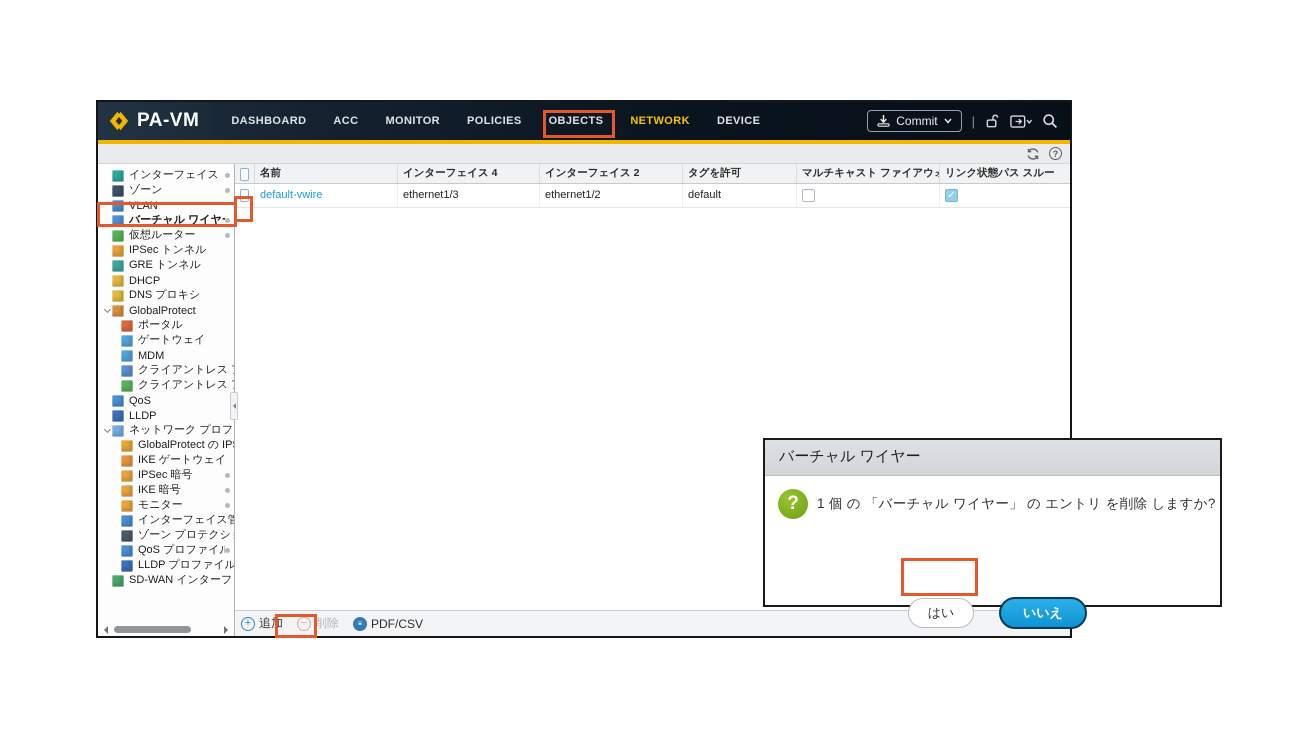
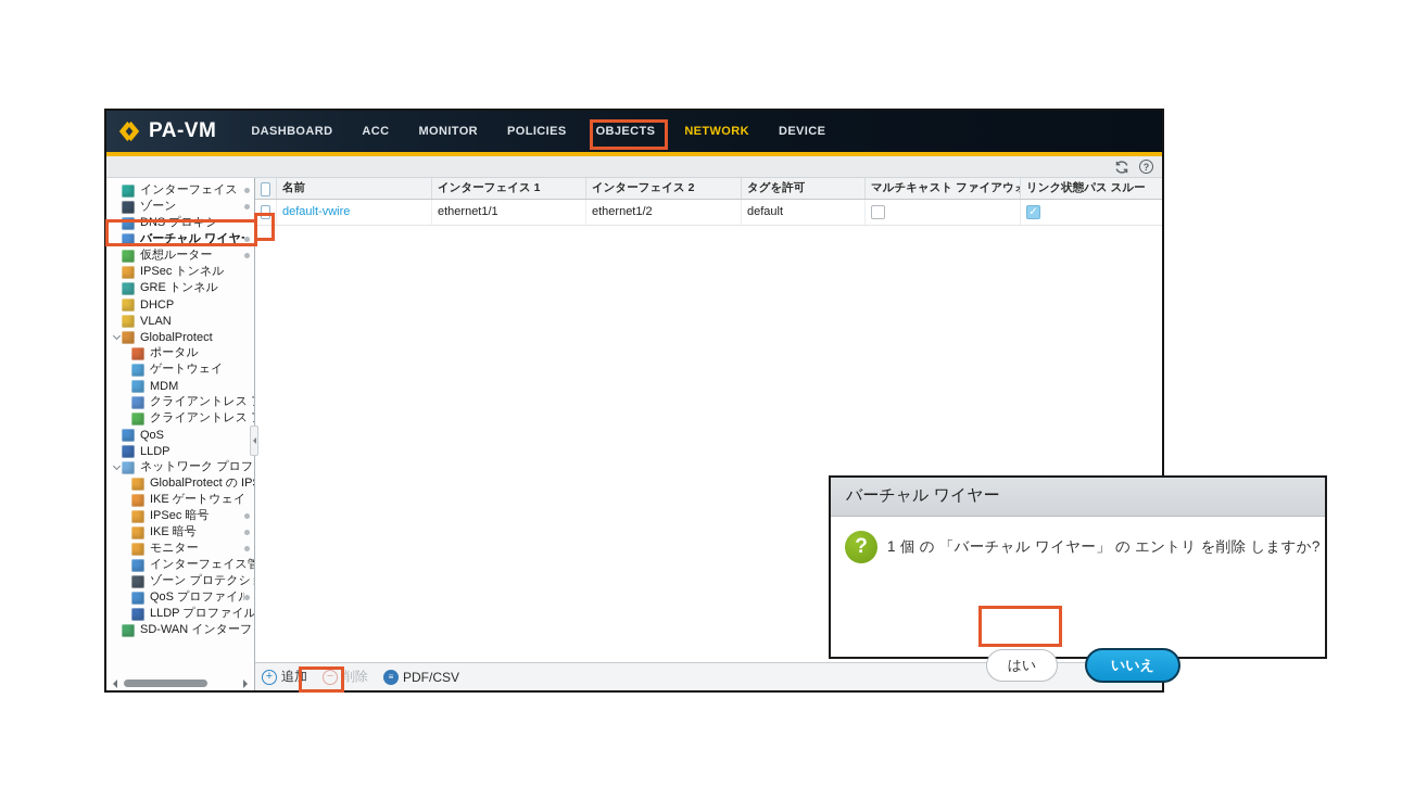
  PA-VM
  DASHBOARD
  ACC
  MONITOR
  POLICIES
  OBJECTS
  NETWORK
  DEVICE
- Commit
- |
  ?
  インターフェイス
  ゾーン
- VLAN
+ DNS プロキシ
  バーチャル ワイヤ
  仮想ルーター
  IPSec トンネル
  GRE トンネル
  DHCP
- DNS プロキシ
+ VLAN
  GlobalProtect
  ポータル
  ゲートウェイ
  MDM
  QoS
  LLDP
  ネットワーク プロフ
  GlobalProtect の IP
  IKE ゲートウェイ
  IPSec 暗号
  IKE 暗号
  モニター
  インターフェイス管
  ゾーン プロテクシ
  QoS プロファイ
  LLDP プロファイル
  SD-WAN インターフ
  名前
- インターフェイス 4
+ インターフェイス 1
  インターフェイス 2
  タグを許可
  マルチキャスト ファイアウォ
  リンク状態パス スルー
  default-vwire
- ethernet1/3
+ ethernet1/1
  ethernet1/2
  default
  ✓
  +
  追加
  −
  削除
  ≡
  PDF/CSV
  バーチャル ワイヤー
  ?
  1 個 の 「バーチャル ワイヤー」 の エントリ を削除 しますか?
  はい
  いいえ
